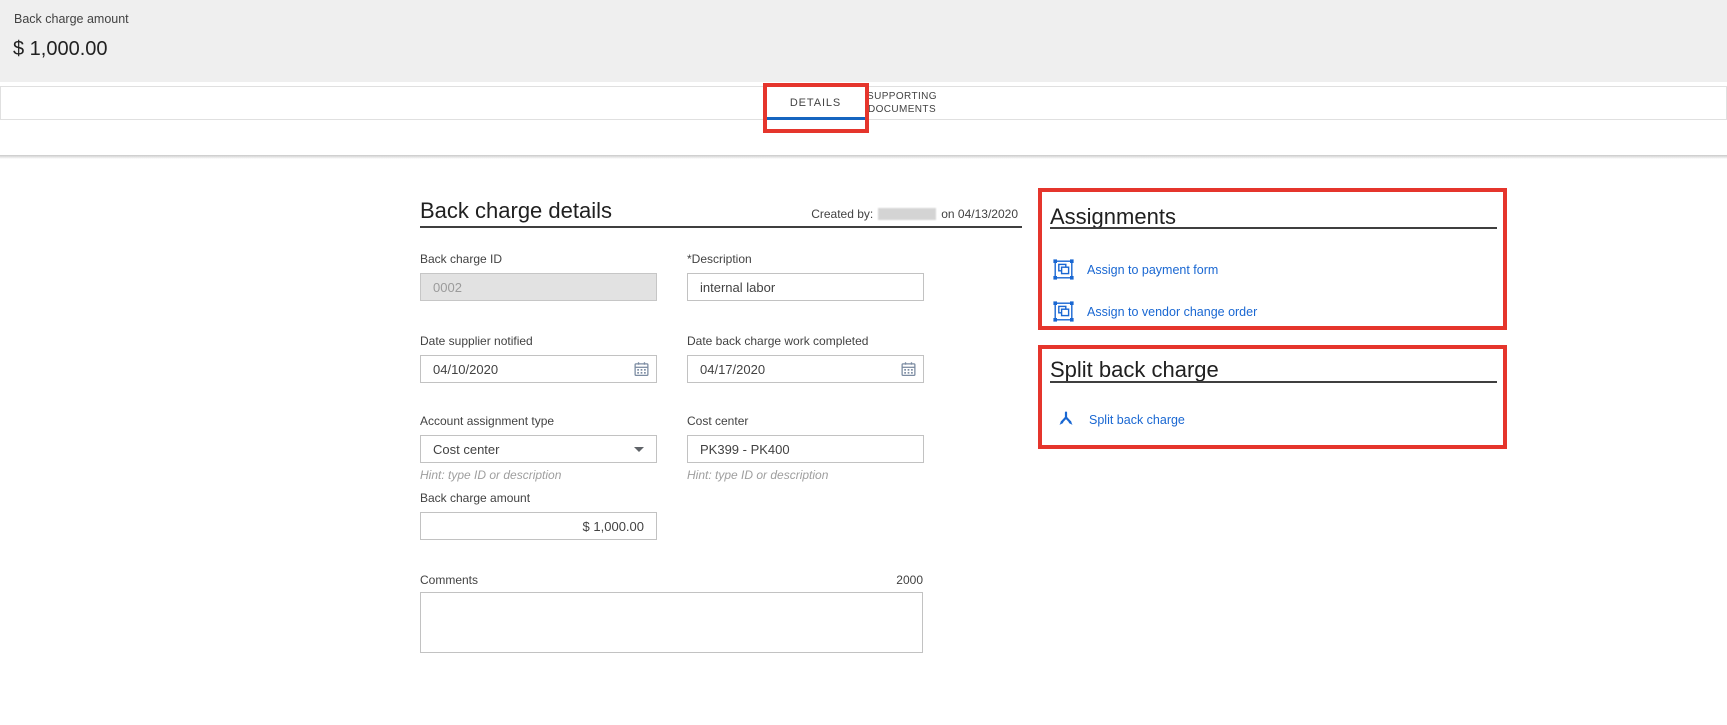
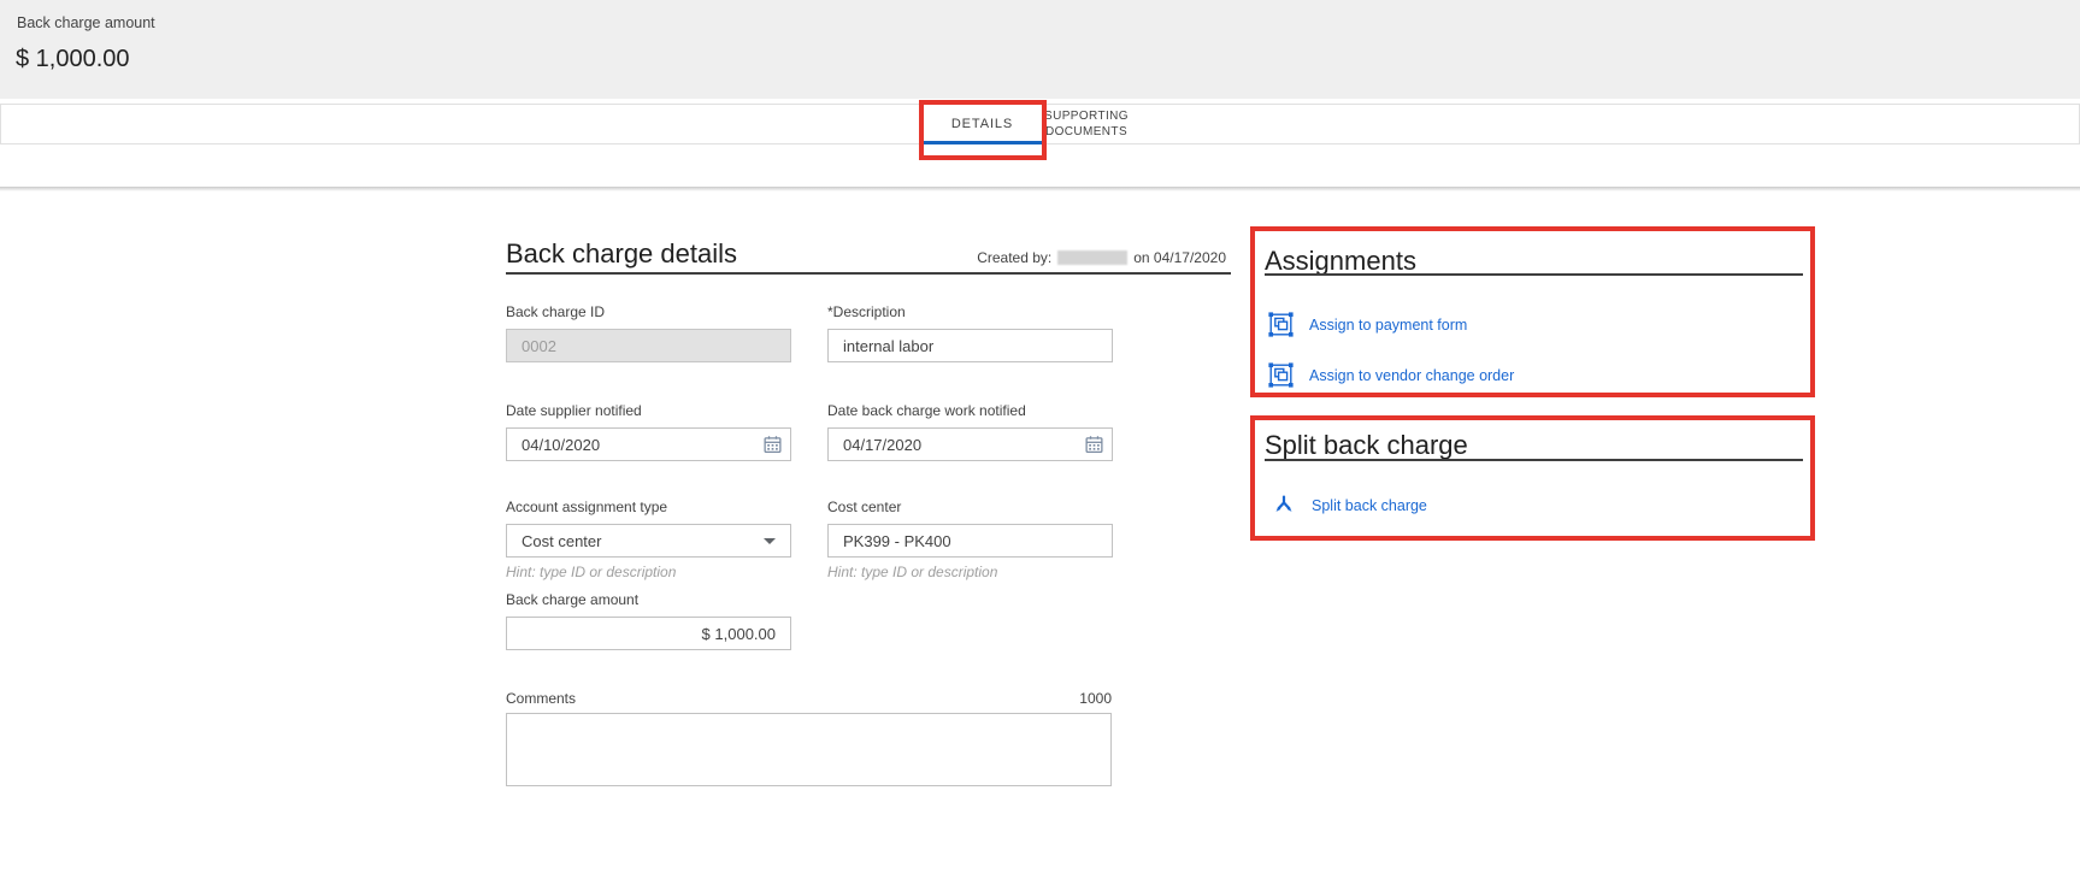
  Back charge amount
  $ 1,000.00
  DETAILS
  SUPPORTING DOCUMENTS
  Back charge details
  Created by:
- on 04/13/2020
+ on 04/17/2020
  Back charge ID
  0002
  *Description
  internal labor
  Date supplier notified
  04/10/2020
- Date back charge work completed
+ Date back charge work notified
  04/17/2020
  Account assignment type
  Cost center
  Hint: type ID or description
  Cost center
  PK399 - PK400
  Hint: type ID or description
  Back charge amount
  $ 1,000.00
  Comments
- 2000
+ 1000
  Assignments
  Assign to payment form
  Assign to vendor change order
  Split back charge
  Split back charge
